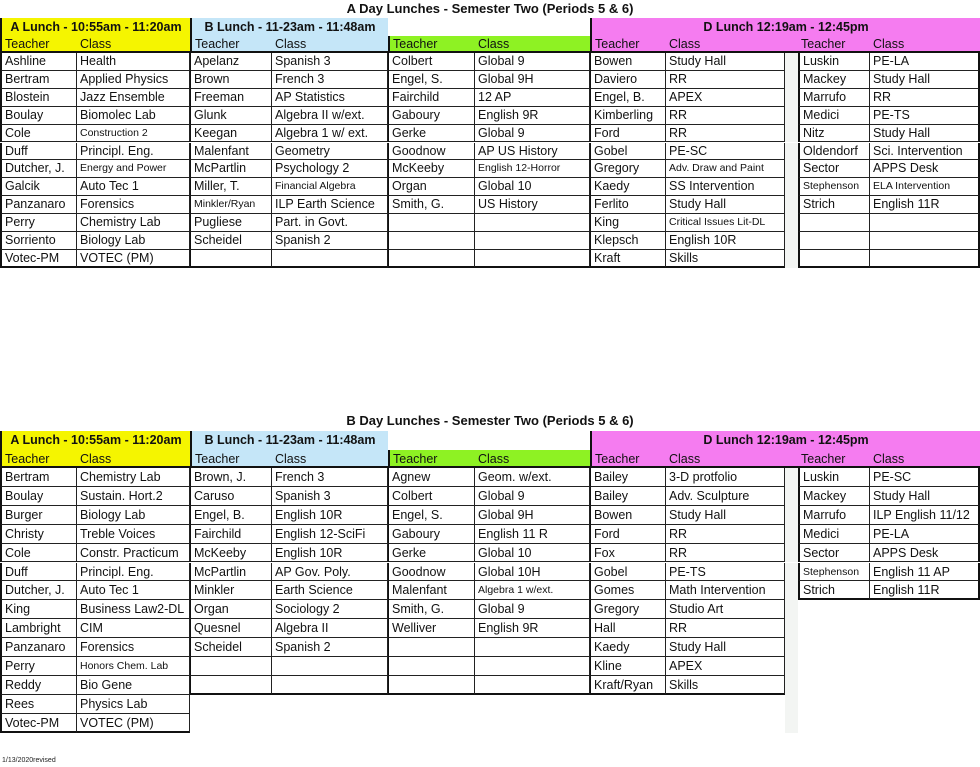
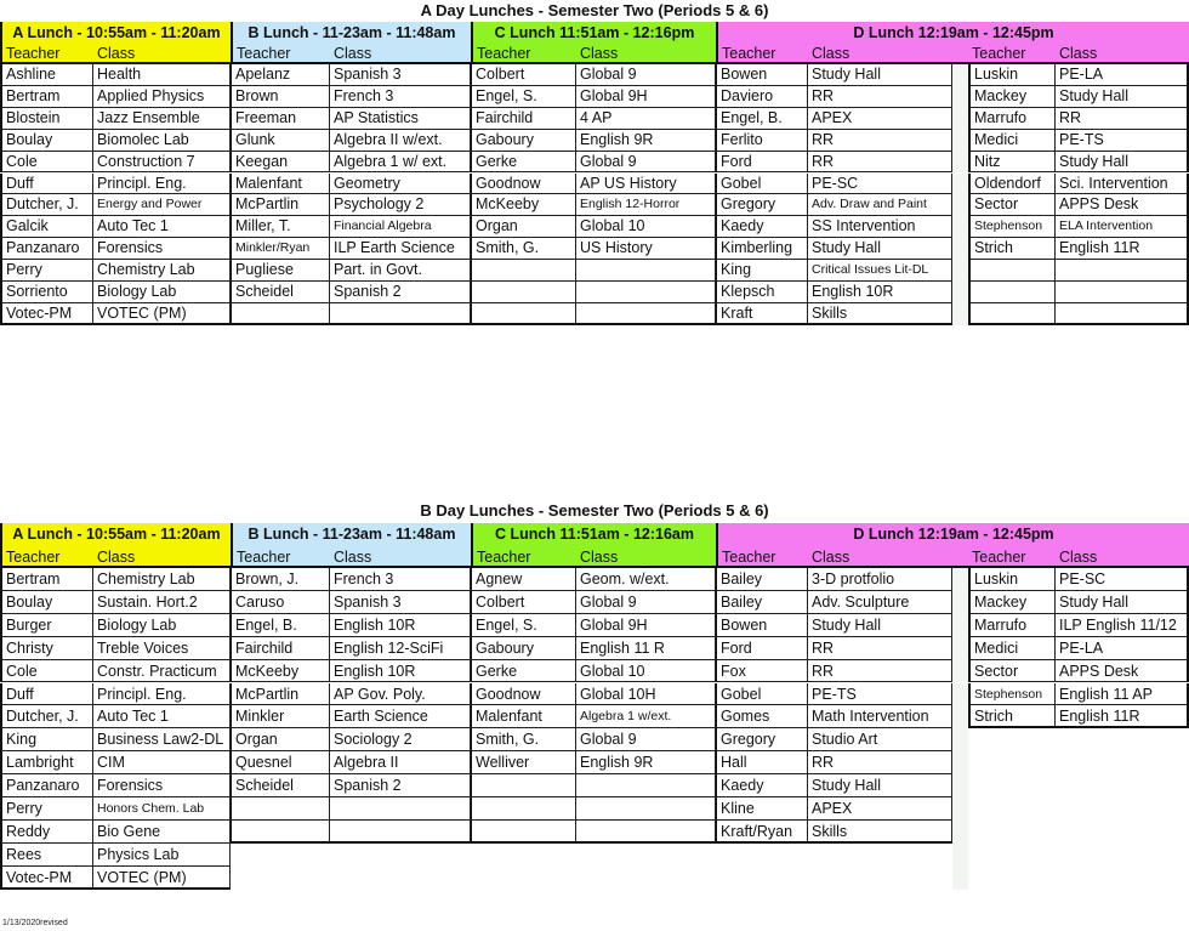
  A Day Lunches - Semester Two (Periods 5 & 6)
  A Lunch - 10:55am - 11:20am
  B Lunch - 11-23am - 11:48am
+ C Lunch 11:51am - 12:16pm
  D Lunch 12:19am - 12:45pm
  Teacher
  Class
  Teacher
  Class
  Teacher
  Class
  Teacher
  Class
  Teacher
  Class
  Ashline
  Health
  Apelanz
  Spanish 3
  Colbert
  Global 9
  Bowen
  Study Hall
  Luskin
  PE-LA
  Bertram
  Applied Physics
  Brown
  French 3
  Engel, S.
  Global 9H
  Daviero
  RR
  Mackey
  Study Hall
  Blostein
  Jazz Ensemble
  Freeman
  AP Statistics
  Fairchild
- 12 AP
+ 4 AP
  Engel, B.
  APEX
  Marrufo
  RR
  Boulay
  Biomolec Lab
  Glunk
  Algebra II w/ext.
  Gaboury
  English 9R
- Kimberling
+ Ferlito
  RR
  Medici
  PE-TS
  Cole
- Construction 2
+ Construction 7
  Keegan
  Algebra 1 w/ ext.
  Gerke
  Global 9
  Ford
  RR
  Nitz
  Study Hall
  Duff
  Principl. Eng.
  Malenfant
  Geometry
  Goodnow
  AP US History
  Gobel
  PE-SC
  Oldendorf
  Sci. Intervention
  Dutcher, J.
  Energy and Power
  McPartlin
  Psychology 2
  McKeeby
  English 12-Horror
  Gregory
  Adv. Draw and Paint
  Sector
  APPS Desk
  Galcik
  Auto Tec 1
  Miller, T.
  Financial Algebra
  Organ
  Global 10
  Kaedy
  SS Intervention
  Stephenson
  ELA Intervention
  Panzanaro
  Forensics
  Minkler/Ryan
  ILP Earth Science
  Smith, G.
  US History
- Ferlito
+ Kimberling
  Study Hall
  Strich
  English 11R
  Perry
  Chemistry Lab
  Pugliese
  Part. in Govt.
  King
  Critical Issues Lit-DL
  Sorriento
  Biology Lab
  Scheidel
  Spanish 2
  Klepsch
  English 10R
  Votec-PM
  VOTEC (PM)
  Kraft
  Skills
  B Day Lunches - Semester Two (Periods 5 & 6)
  A Lunch - 10:55am - 11:20am
  B Lunch - 11-23am - 11:48am
+ C Lunch 11:51am - 12:16am
  D Lunch 12:19am - 12:45pm
  Teacher
  Class
  Teacher
  Class
  Teacher
  Class
  Teacher
  Class
  Teacher
  Class
  Bertram
  Chemistry Lab
  Brown, J.
  French 3
  Agnew
  Geom. w/ext.
  Bailey
  3-D protfolio
  Luskin
  PE-SC
  Boulay
  Sustain. Hort.2
  Caruso
  Spanish 3
  Colbert
  Global 9
  Bailey
  Adv. Sculpture
  Mackey
  Study Hall
  Burger
  Biology Lab
  Engel, B.
  English 10R
  Engel, S.
  Global 9H
  Bowen
  Study Hall
  Marrufo
  ILP English 11/12
  Christy
  Treble Voices
  Fairchild
  English 12-SciFi
  Gaboury
  English 11 R
  Ford
  RR
  Medici
  PE-LA
  Cole
  Constr. Practicum
  McKeeby
  English 10R
  Gerke
  Global 10
  Fox
  RR
  Sector
  APPS Desk
  Duff
  Principl. Eng.
  McPartlin
  AP Gov. Poly.
  Goodnow
  Global 10H
  Gobel
  PE-TS
  Stephenson
  English 11 AP
  Dutcher, J.
  Auto Tec 1
  Minkler
  Earth Science
  Malenfant
  Algebra 1 w/ext.
  Gomes
  Math Intervention
  Strich
  English 11R
  King
  Business Law2-DL
  Organ
  Sociology 2
  Smith, G.
  Global 9
  Gregory
  Studio Art
  Lambright
  CIM
  Quesnel
  Algebra II
  Welliver
  English 9R
  Hall
  RR
  Panzanaro
  Forensics
  Scheidel
  Spanish 2
  Kaedy
  Study Hall
  Perry
  Honors Chem. Lab
  Kline
  APEX
  Reddy
  Bio Gene
  Kraft/Ryan
  Skills
  Rees
  Physics Lab
  Votec-PM
  VOTEC (PM)
